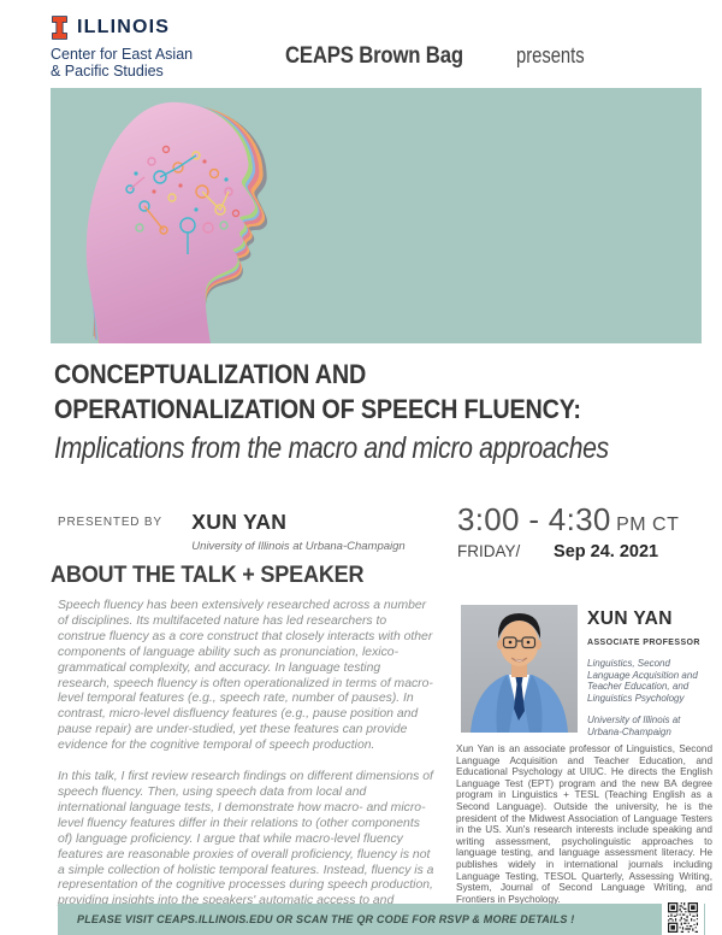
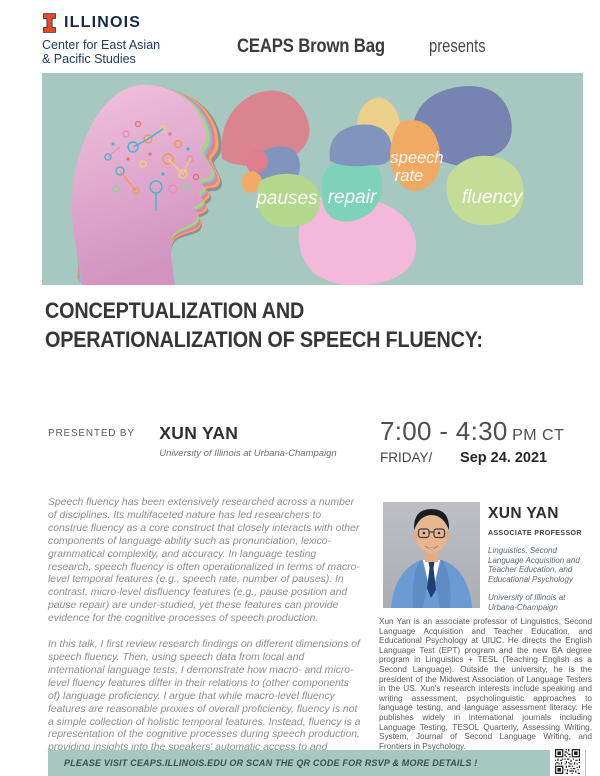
  ILLINOIS
  Center for East Asian
  & Pacific Studies
  CEAPS Brown Bag
  presents
+ pauses
+ repair
+ speech
+ rate
+ fluency
  CONCEPTUALIZATION AND
  OPERATIONALIZATION OF SPEECH FLUENCY:
- Implications from the macro and micro approaches
  PRESENTED BY
  XUN YAN
  University of Illinois at Urbana-Champaign
- 3:00 - 4:30 PM CT
+ 7:00 - 4:30 PM CT
  FRIDAY/ Sep 24. 2021
- ABOUT THE TALK + SPEAKER
- Speech fluency has been extensively researched across a number of disciplines. Its multifaceted nature has led researchers to construe fluency as a core construct that closely interacts with other components of language ability such as pronunciation, lexico-grammatical complexity, and accuracy. In language testing research, speech fluency is often operationalized in terms of macro-level temporal features (e.g., speech rate, number of pauses). In contrast, micro-level disfluency features (e.g., pause position and pause repair) are under-studied, yet these features can provide evidence for the cognitive temporal of speech production.
+ Speech fluency has been extensively researched across a number of disciplines. Its multifaceted nature has led researchers to construe fluency as a core construct that closely interacts with other components of language ability such as pronunciation, lexico-grammatical complexity, and accuracy. In language testing research, speech fluency is often operationalized in terms of macro-level temporal features (e.g., speech rate, number of pauses). In contrast, micro-level disfluency features (e.g., pause position and pause repair) are under-studied, yet these features can provide evidence for the cognitive processes of speech production.
  In this talk, I first review research findings on different dimensions of speech fluency. Then, using speech data from local and international language tests, I demonstrate how macro- and micro-level fluency features differ in their relations to (other components of) language proficiency. I argue that while macro-level fluency features are reasonable proxies of overall proficiency, fluency is not a simple collection of holistic temporal features. Instead, fluency is a representation of the cognitive processes during speech production, providing insights into the speakers' automatic access to and
  XUN YAN
- Linguistics, Second Language Acquisition and Teacher Education, and Linguistics Psychology
+ Linguistics, Second Language Acquisition and Teacher Education, and Educational Psychology
  University of Illinois at Urbana-Champaign
  Xun Yan is an associate professor of Linguistics, Second Language Acquisition and Teacher Education, and Educational Psychology at UIUC. He directs the English Language Test (EPT) program and the new BA degree program in Linguistics + TESL (Teaching English as a Second Language). Outside the university, he is the president of the Midwest Association of Language Testers in the US. Xun's research interests include speaking and writing assessment, psycholinguistic approaches to language testing, and language assessment literacy. He publishes widely in international journals including Language Testing, TESOL Quarterly, Assessing Writing, System, Journal of Second Language Writing, and Frontiers in Psychology.
  PLEASE VISIT CEAPS.ILLINOIS.EDU OR SCAN THE QR CODE FOR RSVP & MORE DETAILS !
